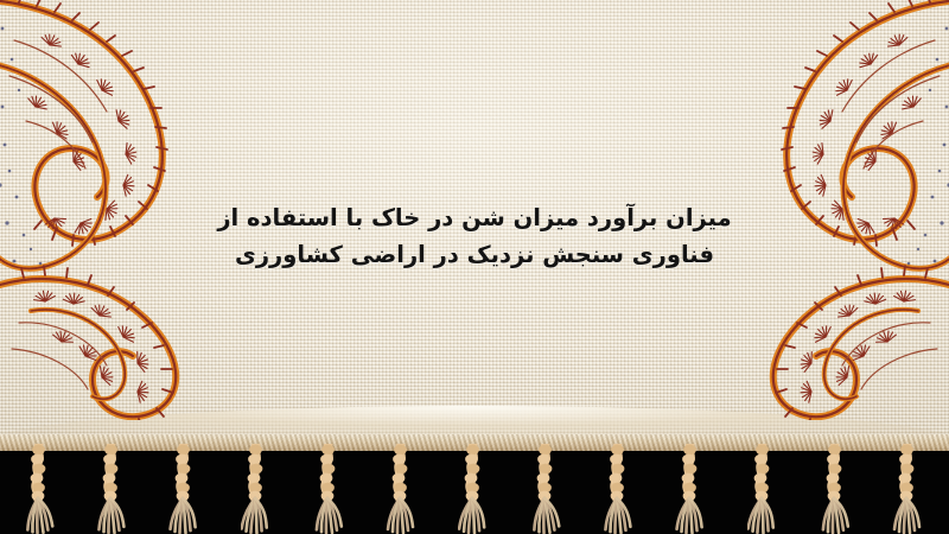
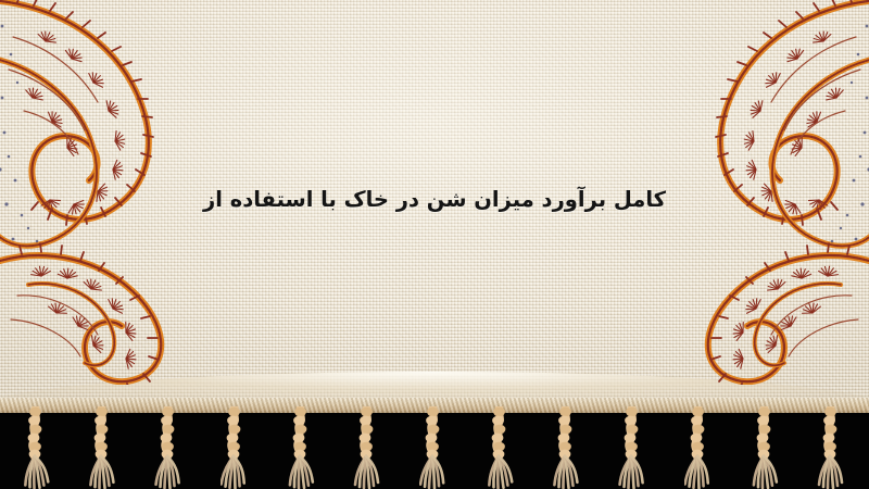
- میزان برآورد میزان شن در خاک با استفاده از
+ کامل برآورد میزان شن در خاک با استفاده از
- فناوری سنجش نزدیک در اراضی کشاورزی
